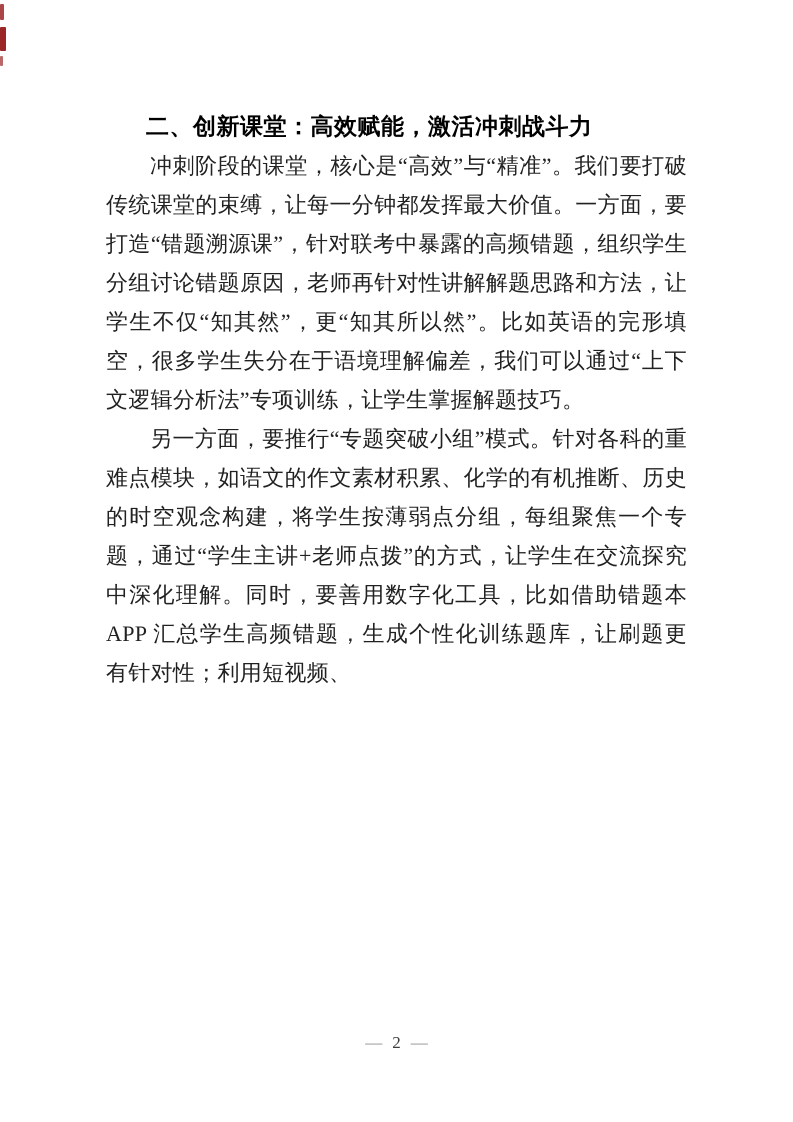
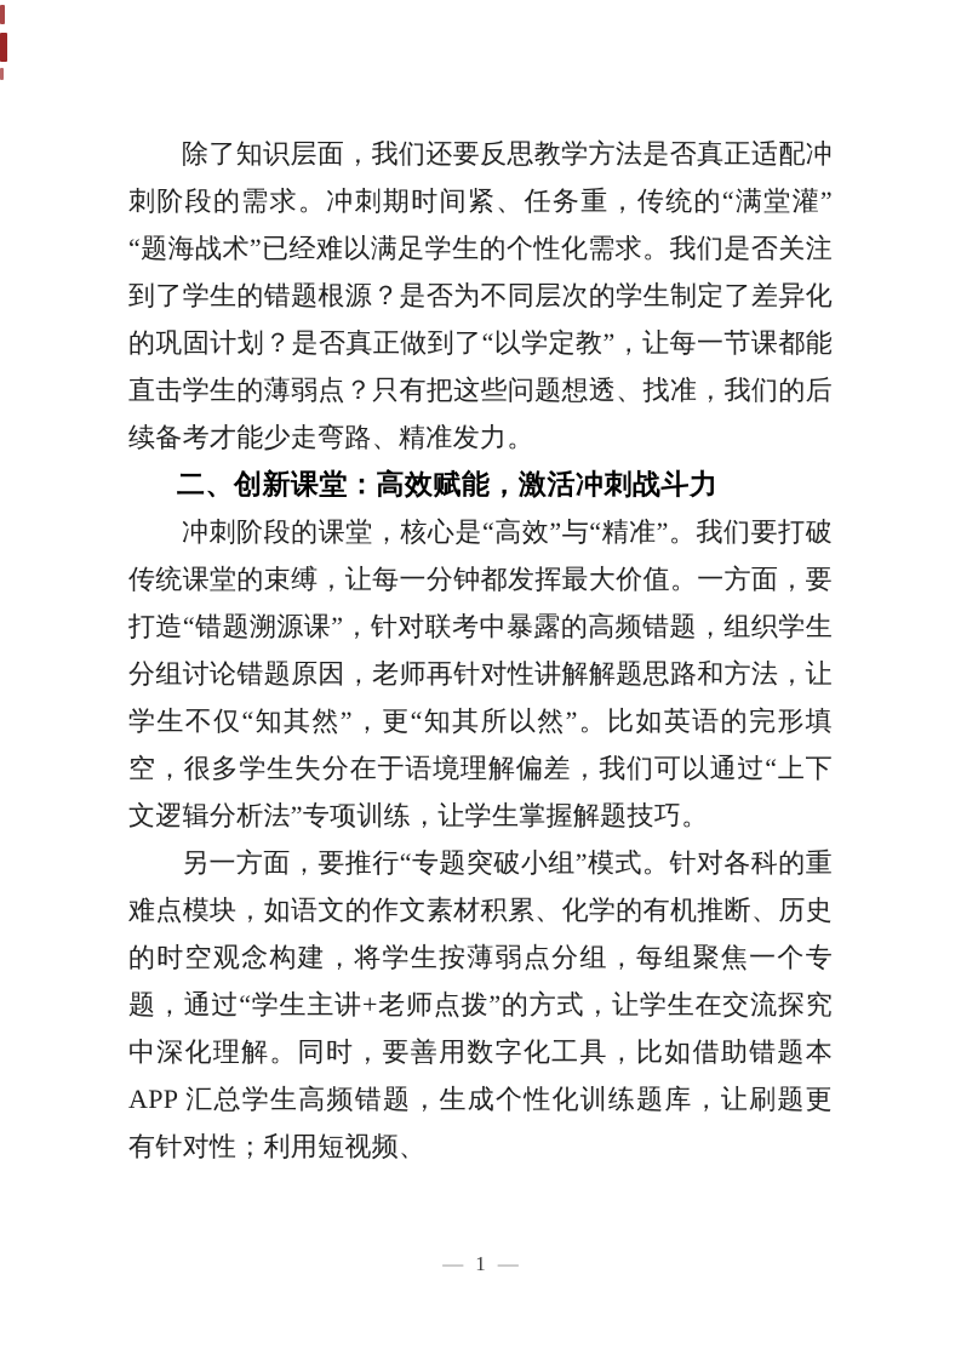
+ 除了知识层面，我们还要反思教学方法是否真正适配冲刺阶段的需求。冲刺期时间紧、任务重，传统的“满堂灌”“题海战术”已经难以满足学生的个性化需求。我们是否关注到了学生的错题根源？是否为不同层次的学生制定了差异化的巩固计划？是否真正做到了“以学定教”，让每一节课都能直击学生的薄弱点？只有把这些问题想透、找准，我们的后续备考才能少走弯路、精准发力。
  二、创新课堂：高效赋能，激活冲刺战斗力
  冲刺阶段的课堂，核心是“高效”与“精准”。我们要打破传统课堂的束缚，让每一分钟都发挥最大价值。一方面，要打造“错题溯源课”，针对联考中暴露的高频错题，组织学生分组讨论错题原因，老师再针对性讲解解题思路和方法，让学生不仅“知其然”，更“知其所以然”。比如英语的完形填空，很多学生失分在于语境理解偏差，我们可以通过“上下文逻辑分析法”专项训练，让学生掌握解题技巧。
  另一方面，要推行“专题突破小组”模式。针对各科的重难点模块，如语文的作文素材积累、化学的有机推断、历史的时空观念构建，将学生按薄弱点分组，每组聚焦一个专题，通过“学生主讲+老师点拨”的方式，让学生在交流探究中深化理解。同时，要善用数字化工具，比如借助错题本 APP 汇总学生高频错题，生成个性化训练题库，让刷题更有针对性；利用短视频、
- — 2 —
+ — 1 —
